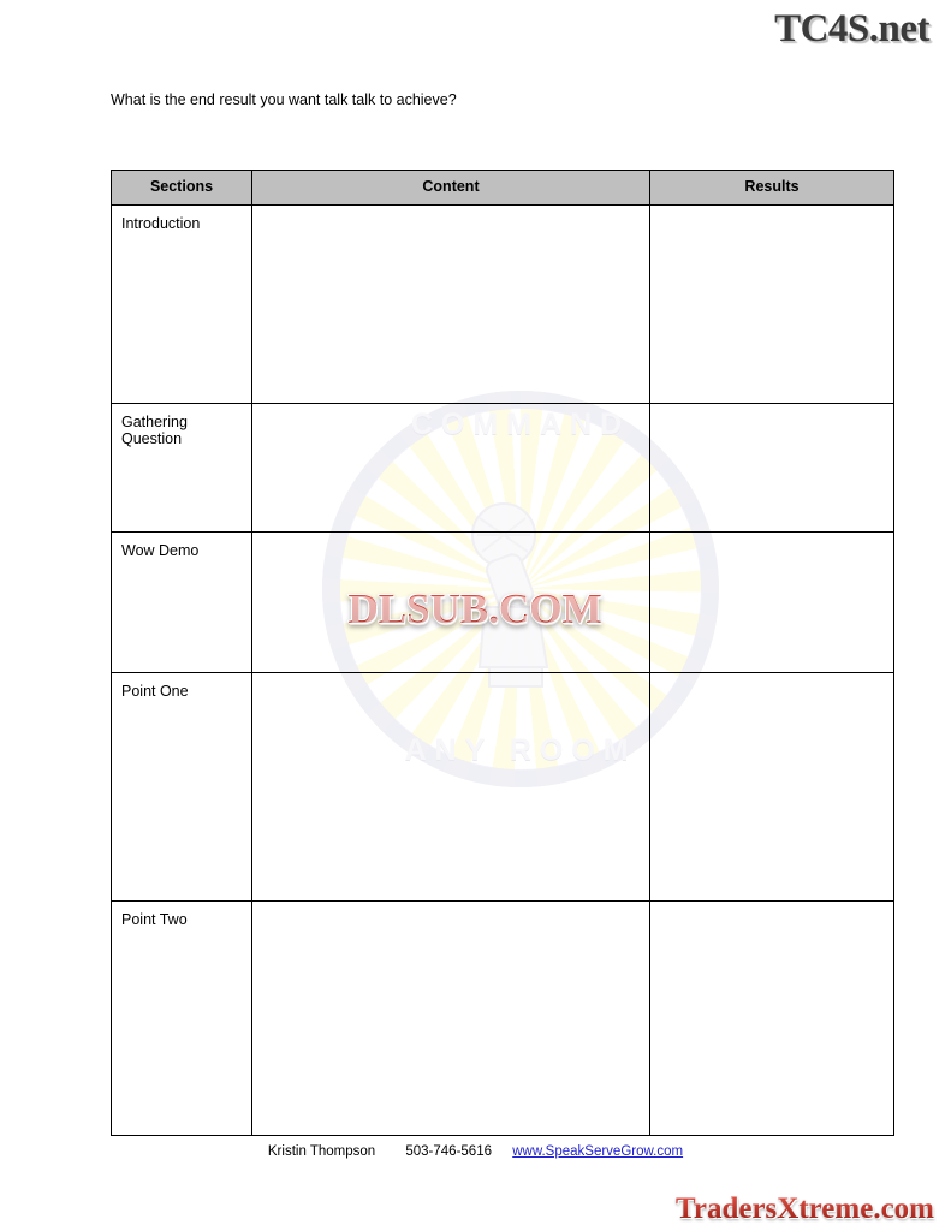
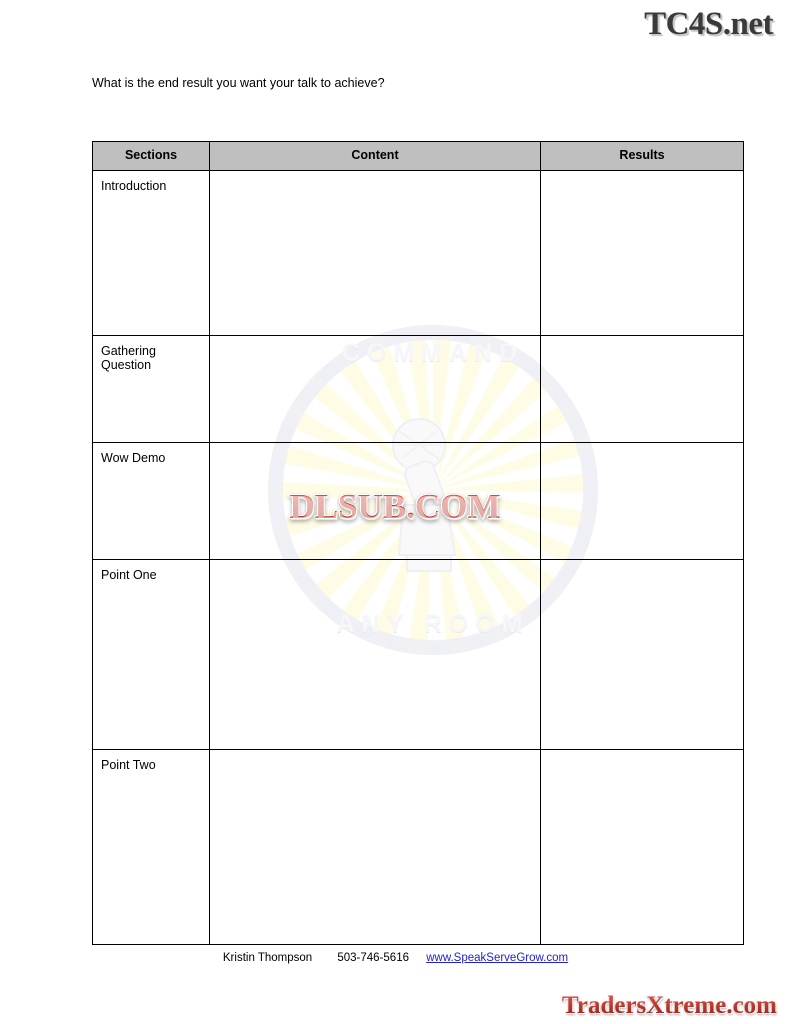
  TC4S.net
- What is the end result you want talk talk to achieve?
+ What is the end result you want your talk to achieve?
  COMMAND
  ANY ROOM
  DLSUB.COM
  Sections	Content	Results
  Introduction
  Gathering Question
  Wow Demo
  Point One
  Point Two
  Kristin Thompson 503-746-5616 www.SpeakServeGrow.com
  TradersXtreme.com
